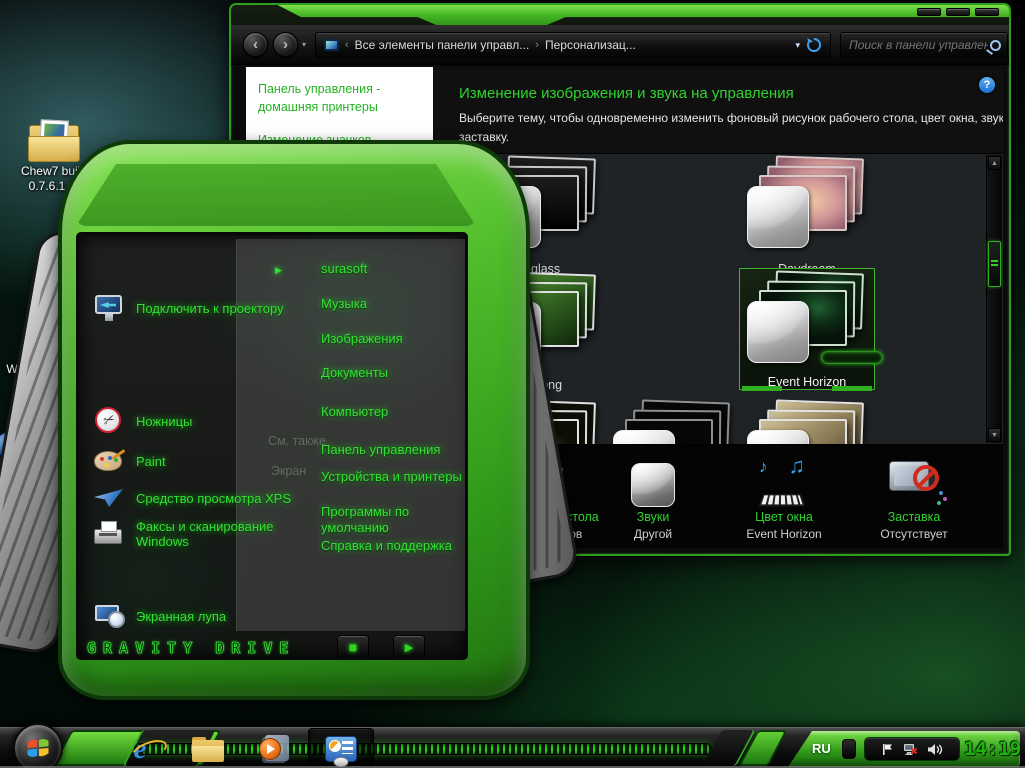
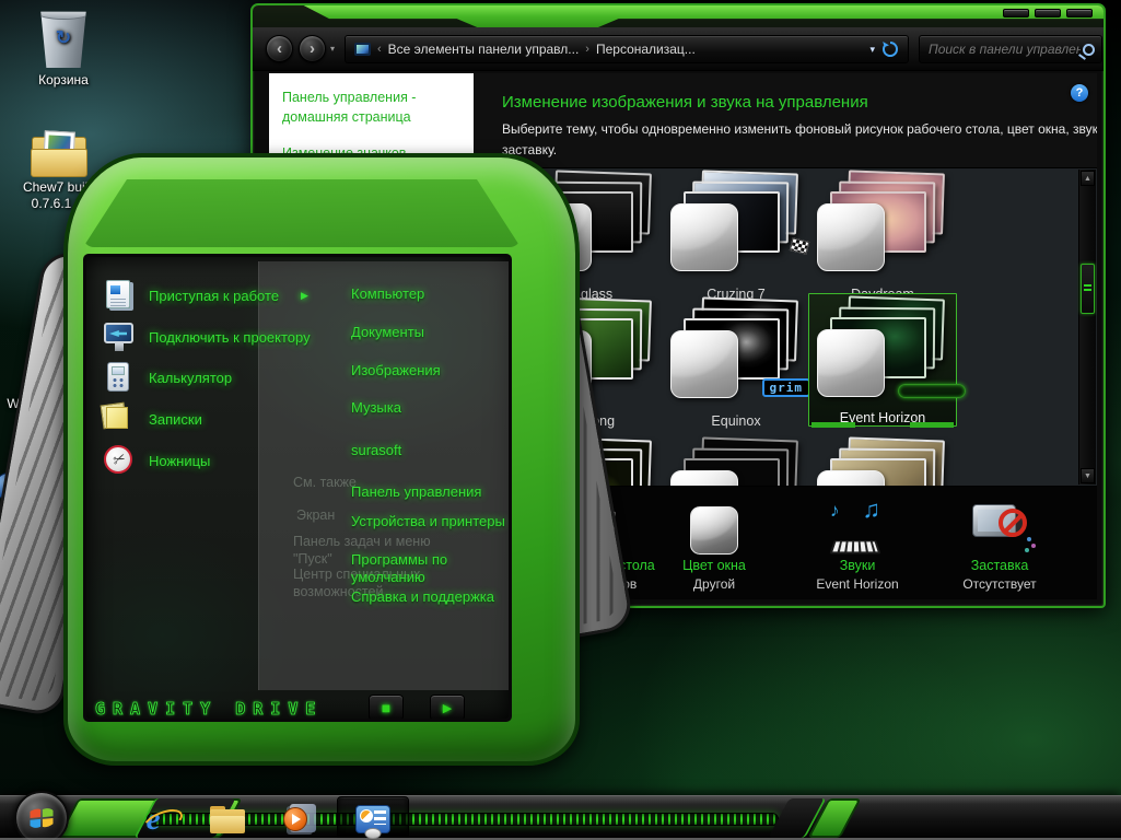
+ ↻
+ Корзина
  Chew7 bu 0.7.6.1
  ‹
  ›
  ▾
  ‹
  Все элементы панели управл...
  ›
  Персонализац...
  ▾
  Поиск в панели управлен
- Панель управления - домашняя принтеры
+ Панель управления - домашняя страница
  ?
  Изменение изображения и звука на управления
  Выберите тему, чтобы одновременно изменить фоновый рисунок рабочего стола, цвет окна, звук заставку.
  glass
+ Cruzing 7
+ grim
+ Equinox
  Event Horizon
- Звуки
+ Цвет окна
  Другой
  ♪
  ♫
- Цвет окна
+ Звуки
  Event Horizon
  Заставка
  Отсутствует
  См. также
  Экран
+ Панель задач и меню "Пуск"
+ Центр специальных возможностей
+ Приступая к работе
  ▶
  Подключить к проектору
+ Калькулятор
+ Записки
  Ножницы
- Paint
- Средство просмотра XPS
- Факсы и сканирование Windows
- Экранная лупа
- surasoft
+ Компьютер
- Музыка
+ Документы
  Изображения
- Документы
+ Музыка
- Компьютер
+ surasoft
  Панель управления
  Устройства и принтеры
  Программы по умолчанию
  Справка и поддержка
  GRAVITY DRIVE
  ■
  ▶
  e
- RU
- 14:19
